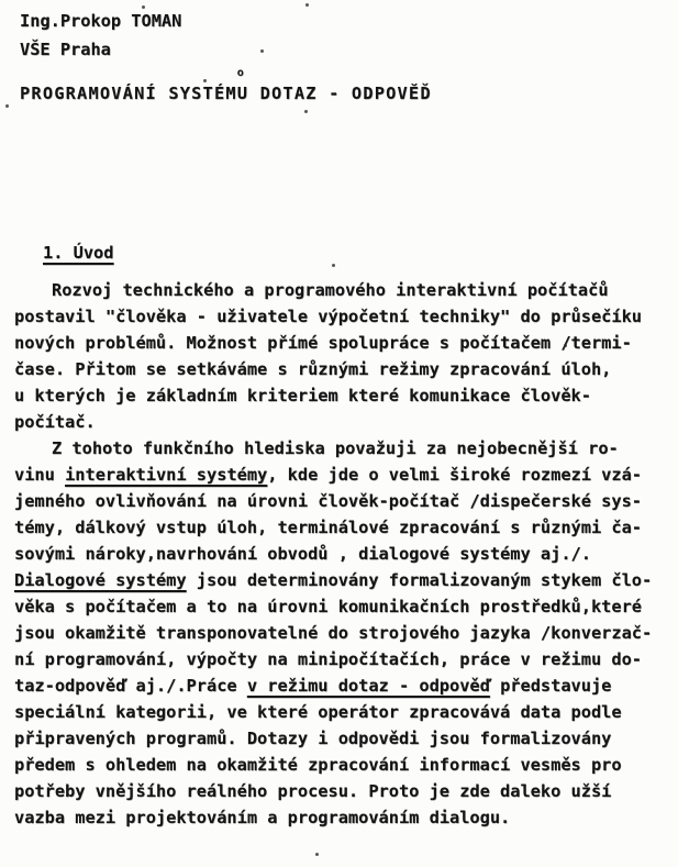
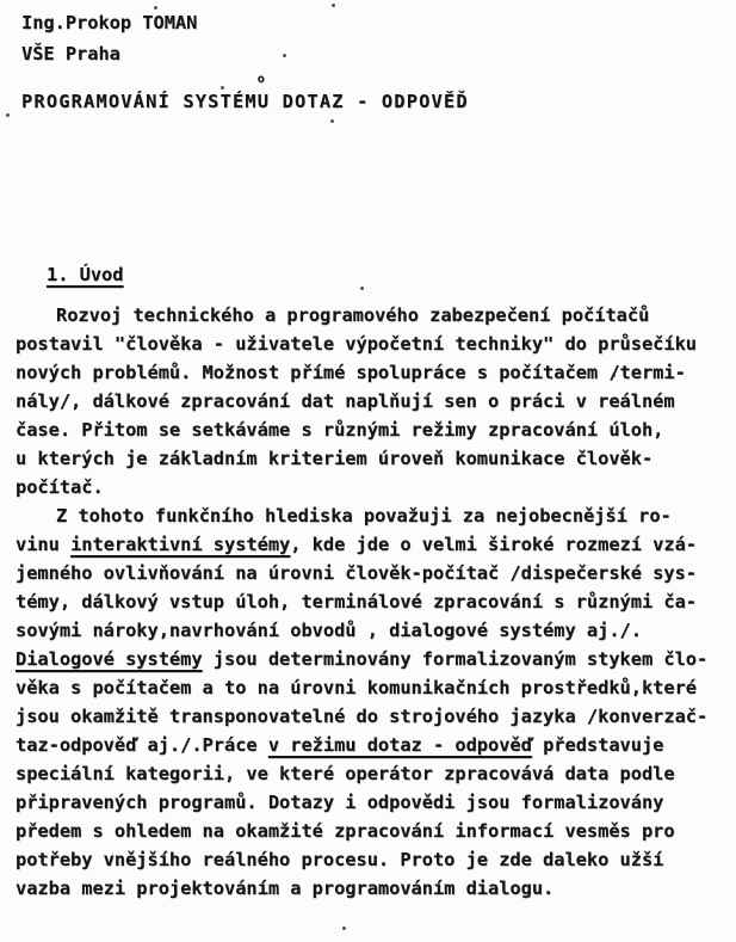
  Ing.Prokop TOMAN
  VŠE Praha
  PROGRAMOVÁNÍ SYSTÉM
  o
  U DOTAZ - ODPOVĚĎ
  1. Úvod
- Rozvoj technického a programového interaktivní počítačů
+ Rozvoj technického a programového zabezpečení počítačů
  postavil "člověka - uživatele výpočetní techniky" do průsečíku
  nových problémů. Možnost přímé spolupráce s počítačem /termi-
+ nály/, dálkové zpracování dat naplňují sen o práci v reálném
  čase. Přitom se setkáváme s různými režimy zpracování úloh,
- u kterých je základním kriteriem které komunikace člověk-
+ u kterých je základním kriteriem úroveň komunikace člověk-
  počítač.
  Z tohoto funkčního hlediska považuji za nejobecnější ro-
  vinu interaktivní systémy, kde jde o velmi široké rozmezí vzá-
  jemného ovlivňování na úrovni člověk-počítač /dispečerské sys-
  témy, dálkový vstup úloh, terminálové zpracování s různými ča-
  sovými nároky,navrhování obvodů , dialogové systémy aj./.
  Dialogové systémy jsou determinovány formalizovaným stykem člo-
  věka s počítačem a to na úrovni komunikačních prostředků,které
  jsou okamžitě transponovatelné do strojového jazyka /konverzač-
- ní programování, výpočty na minipočítačích, práce v režimu do-
  taz-odpověď aj./.Práce v režimu dotaz - odpověď představuje
  speciální kategorii, ve které operátor zpracovává data podle
  připravených programů. Dotazy i odpovědi jsou formalizovány
  předem s ohledem na okamžité zpracování informací vesměs pro
  potřeby vnějšího reálného procesu. Proto je zde daleko užší
  vazba mezi projektováním a programováním dialogu.
